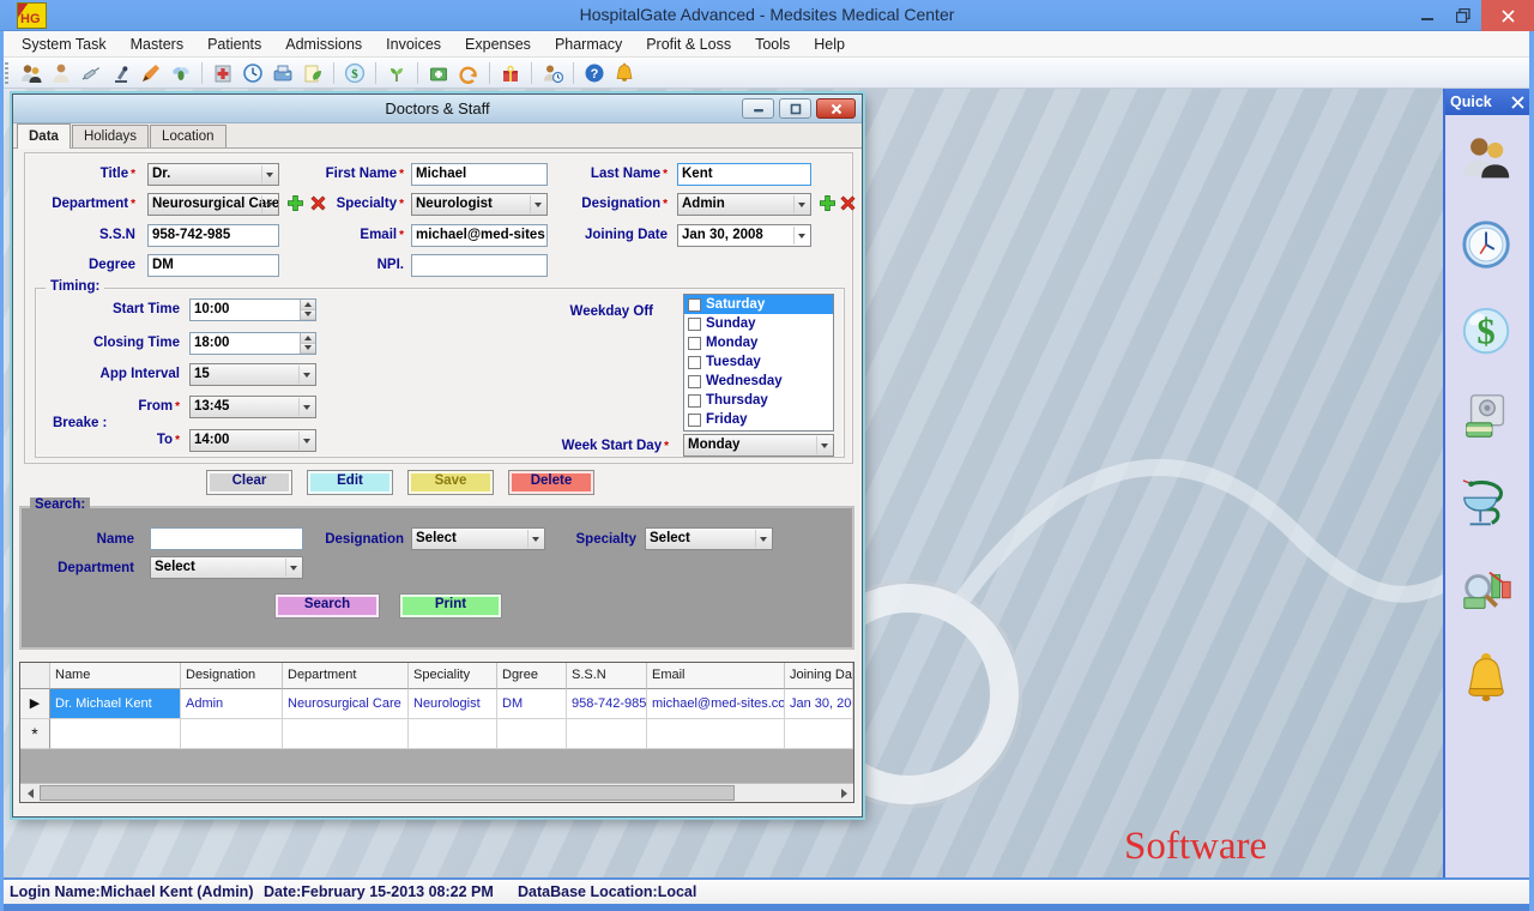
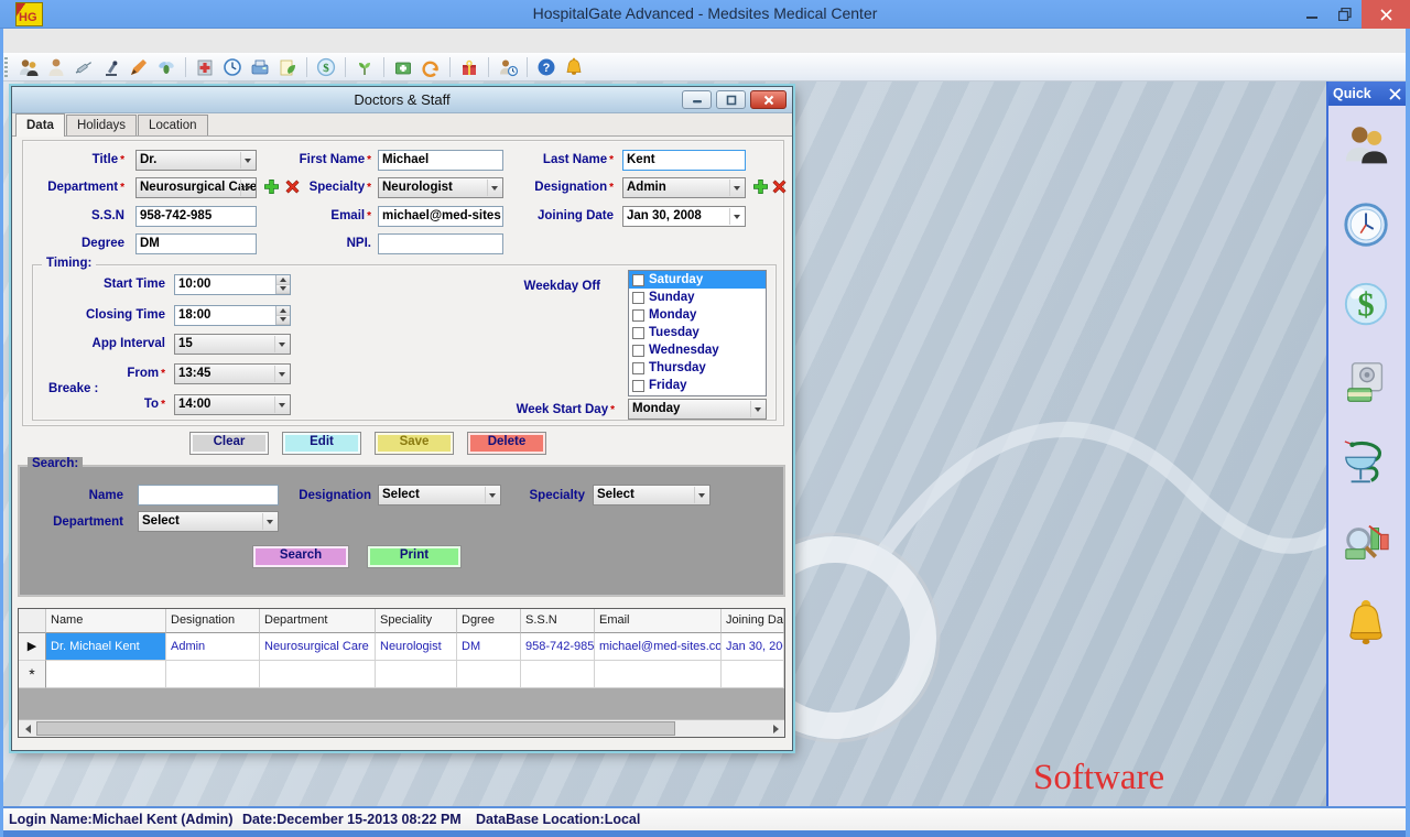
  HG
  HospitalGate Advanced - Medsites Medical Center
- System Task
- Masters
- Patients
- Admissions
- Invoices
- Expenses
- Pharmacy
- Profit & Loss
- Tools
- Help
  $
  ?
  Software
  Doctors & Staff
  Data
  Holidays
  Location
  Title *
  Dr.
  First Name *
  Michael
  Last Name *
  Kent
  Department *
  Neurosurgical Care
  Specialty *
  Neurologist
  Designation *
  Admin
  S.S.N
  958-742-985
  Email *
  michael@med-sites
  Joining Date
  Jan 30, 2008
  Degree
  DM
  NPI.
  Timing:
  Start Time
  10:00
  Closing Time
  18:00
  App Interval
  15
  From *
  13:45
  Breake :
  To *
  14:00
  Weekday Off
  Saturday
  Sunday
  Monday
  Tuesday
  Wednesday
  Thursday
  Friday
  Week Start Day *
  Monday
  Clear
  Edit
  Save
  Delete
  Search:
  Name
  Designation
  Select
  Specialty
  Select
  Department
  Select
  Search
  Print
  Name
  Designation
  Department
  Speciality
  Dgree
  S.S.N
  Email
  Joining Da
  ▶
  Dr. Michael Kent
  Admin
  Neurosurgical Care
  Neurologist
  DM
  958-742-985
  michael@med-sites.co
  Jan 30, 20
  *
  Quick
  $
  Login Name:Michael Kent (Admin)
- Date:February 15-2013 08:22 PM
+ Date:December 15-2013 08:22 PM
  DataBase Location:Local
